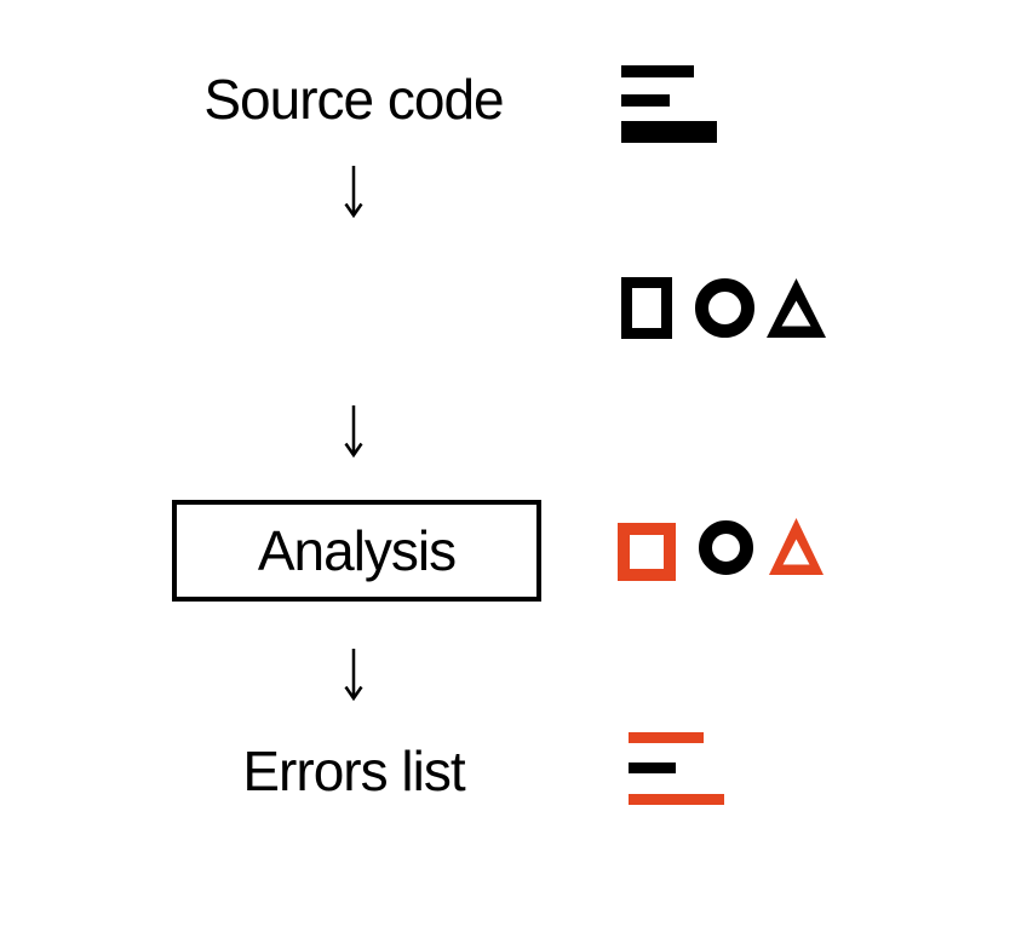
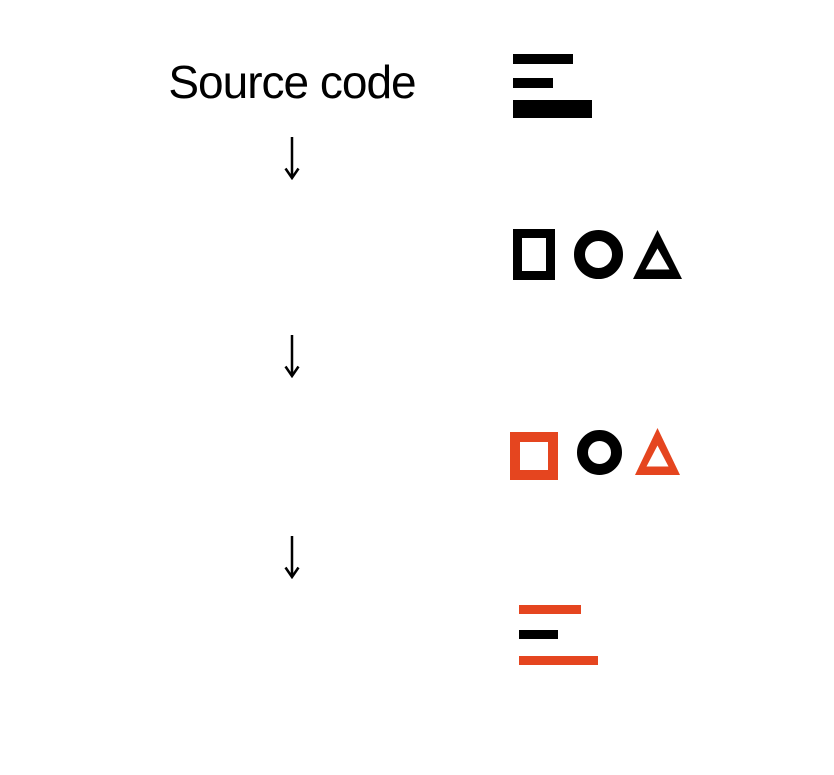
  Source code
- Analysis
- Errors list
